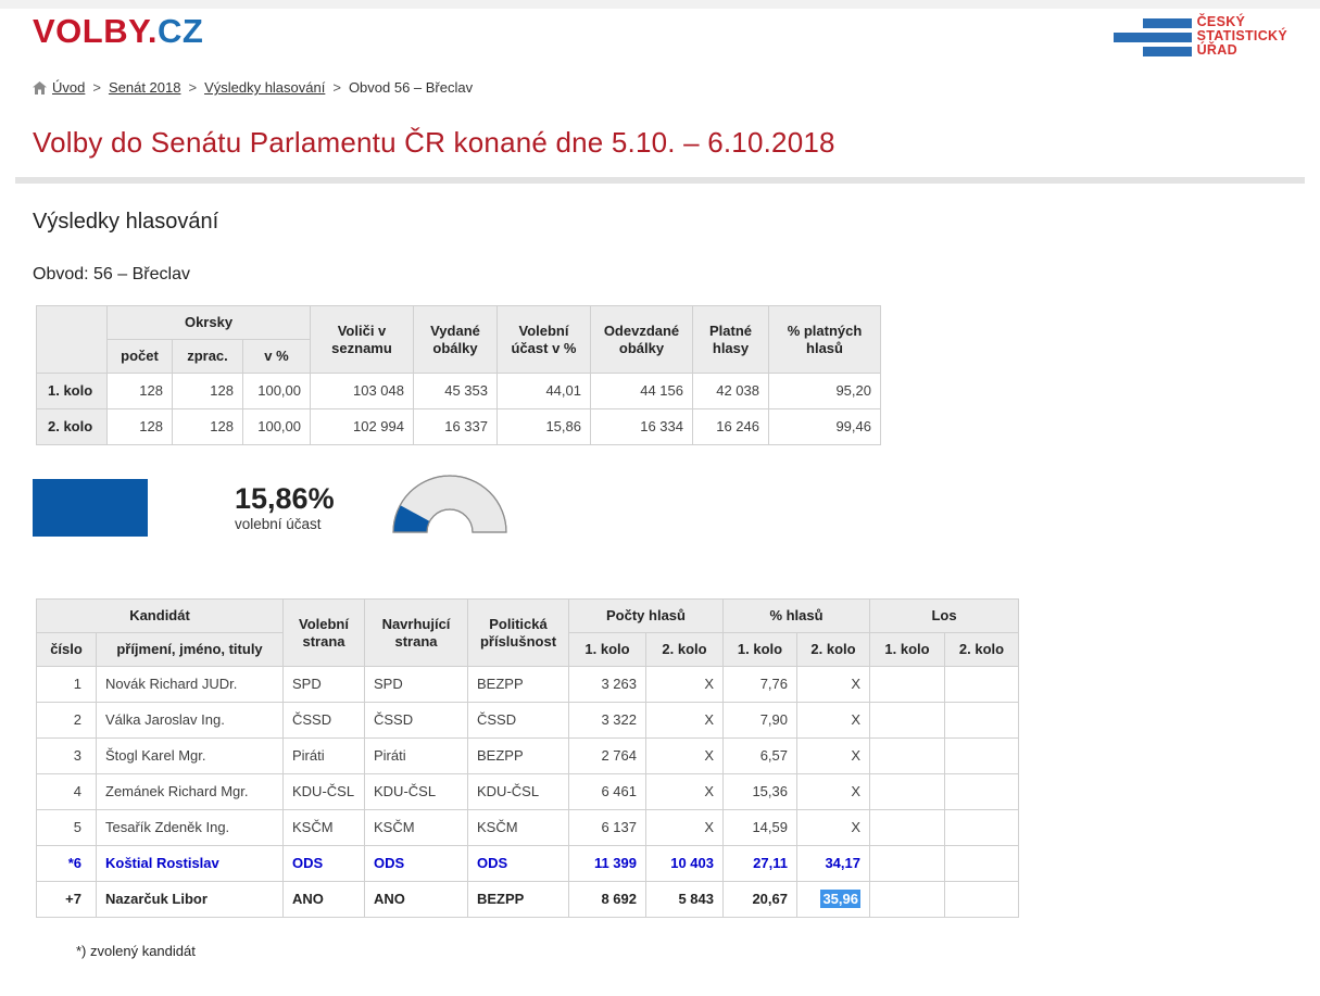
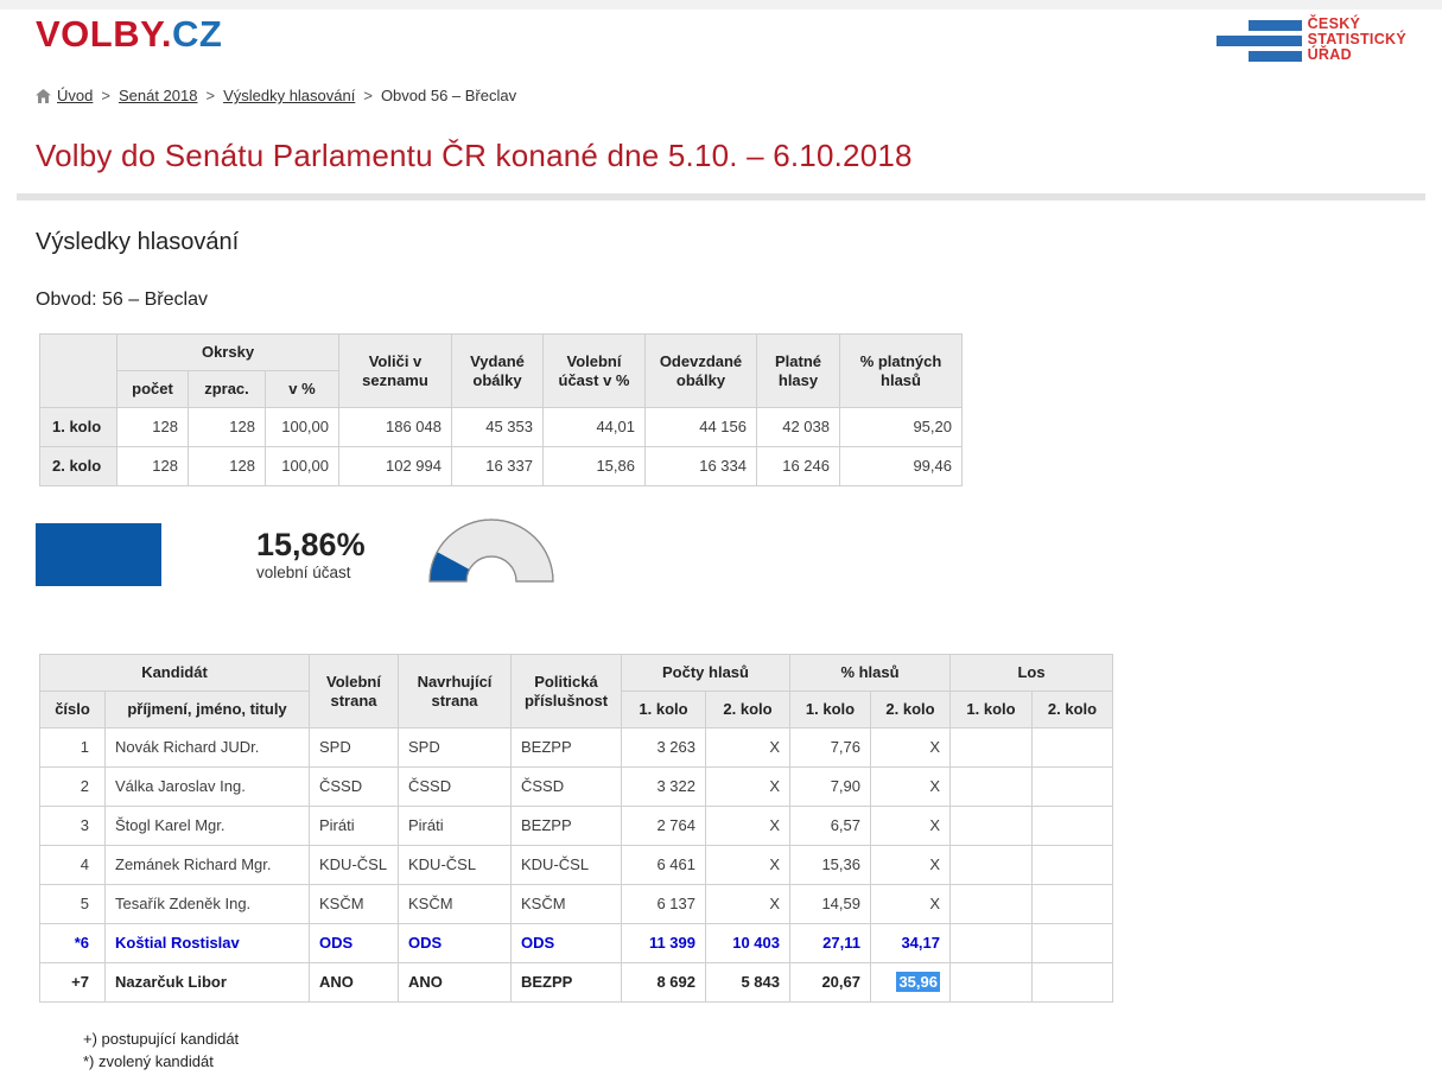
  VOLBY.CZ
  ČESKÝ
  STATISTICKÝ
  ÚŘAD
  Úvod
  >
  Senát 2018
  >
  Výsledky hlasování
  >
  Obvod 56 – Břeclav
  Volby do Senátu Parlamentu ČR konané dne 5.10. – 6.10.2018
  Výsledky hlasování
  Obvod: 56 – Břeclav
  	Okrsky	Voliči v seznamu	Vydané obálky	Volební účast v %	Odevzdané obálky	Platné hlasy	% platných hlasů
  počet	zprac.	v %
- 1. kolo	128	128	100,00	103 048	45 353	44,01	44 156	42 038	95,20
+ 1. kolo	128	128	100,00	186 048	45 353	44,01	44 156	42 038	95,20
  2. kolo	128	128	100,00	102 994	16 337	15,86	16 334	16 246	99,46
  15,86%
  volební účast
  Kandidát	Volební strana	Navrhující strana	Politická příslušnost	Počty hlasů	% hlasů	Los
  číslo	příjmení, jméno, tituly	1. kolo	2. kolo	1. kolo	2. kolo	1. kolo	2. kolo
  1	Novák Richard JUDr.	SPD	SPD	BEZPP	3 263	X	7,76	X
  2	Válka Jaroslav Ing.	ČSSD	ČSSD	ČSSD	3 322	X	7,90	X
  3	Štogl Karel Mgr.	Piráti	Piráti	BEZPP	2 764	X	6,57	X
  4	Zemánek Richard Mgr.	KDU-ČSL	KDU-ČSL	KDU-ČSL	6 461	X	15,36	X
  5	Tesařík Zdeněk Ing.	KSČM	KSČM	KSČM	6 137	X	14,59	X
  *6	Koštial Rostislav	ODS	ODS	ODS	11 399	10 403	27,11	34,17
  +7	Nazarčuk Libor	ANO	ANO	BEZPP	8 692	5 843	20,67	35,96
+ +) postupující kandidát
  *) zvolený kandidát
